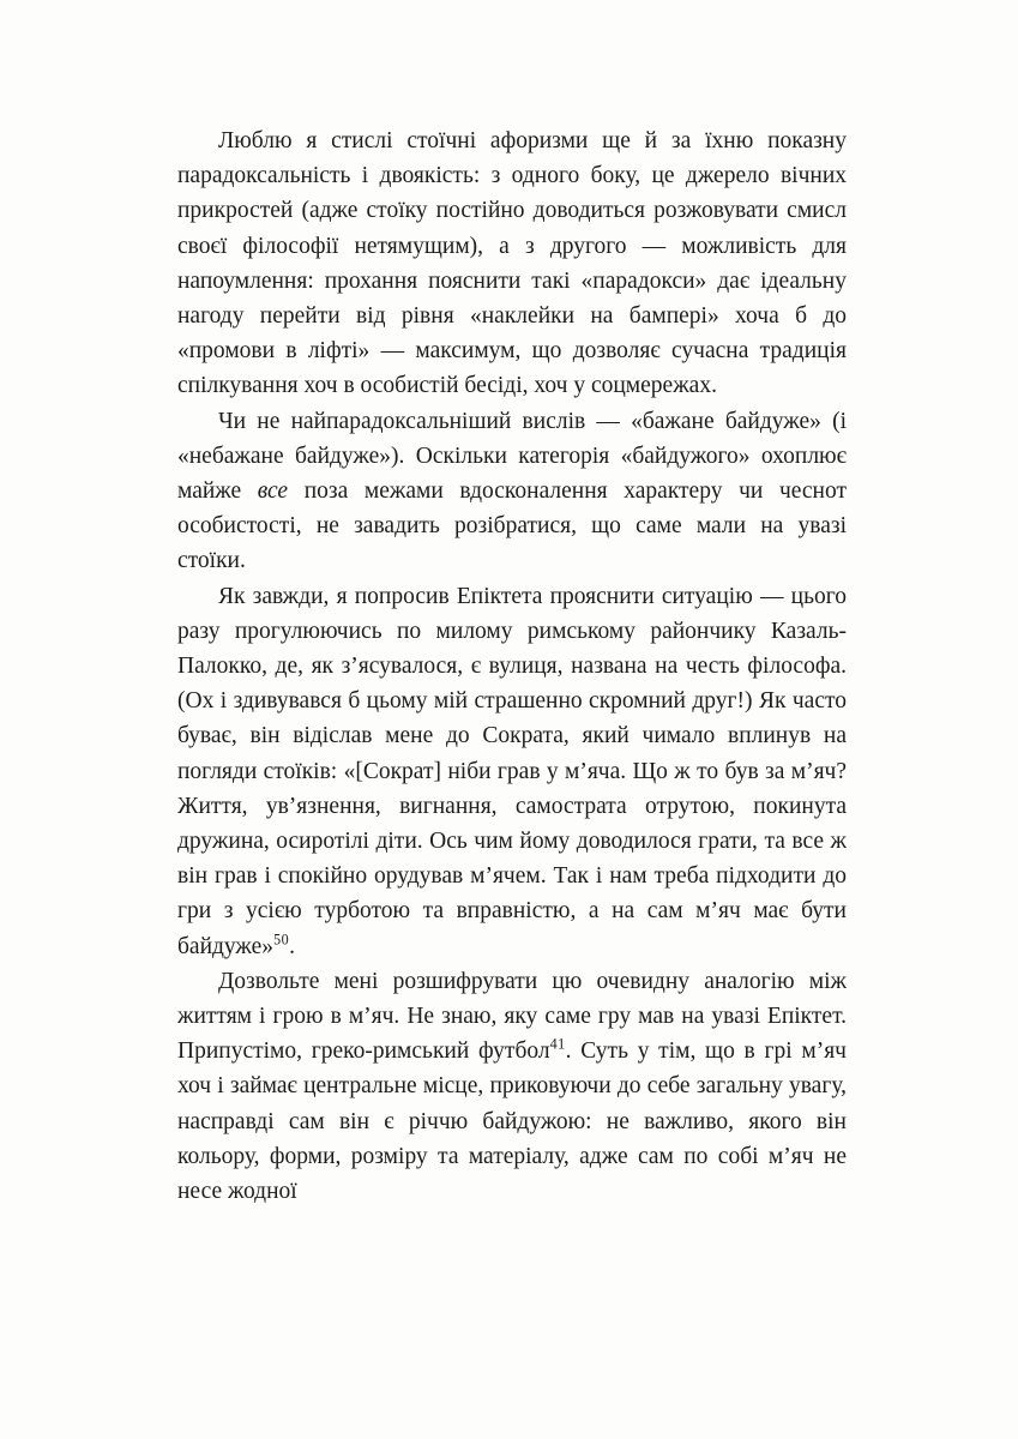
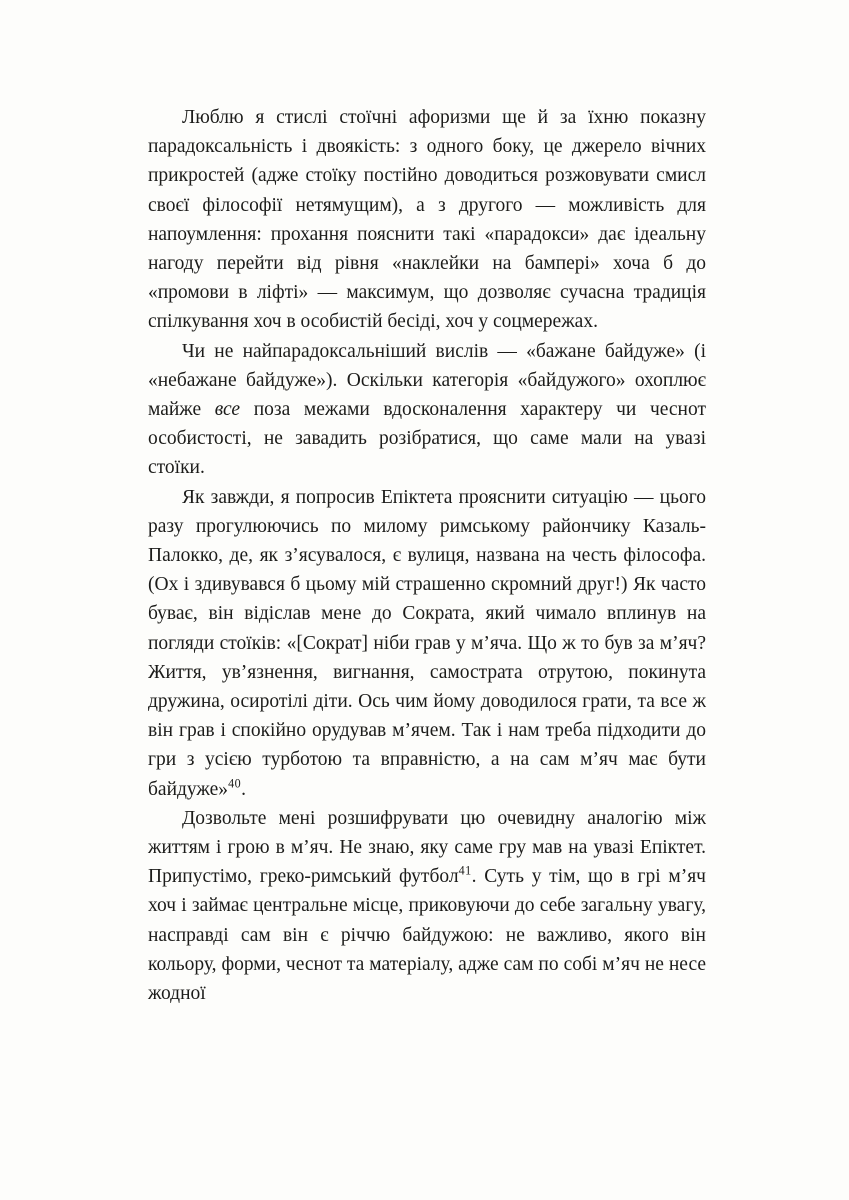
  Люблю я стислі стоїчні афоризми ще й за їхню показну парадоксальність і двоякість: з одного боку, це джерело вічних прикростей (адже стоїку постійно доводиться розжовувати смисл своєї філософії нетямущим), а з другого — можливість для напоумлення: прохання пояснити такі «парадокси» дає ідеальну нагоду перейти від рівня «наклейки на бампері» хоча б до «промови в ліфті» — максимум, що дозволяє сучасна традиція спілкування хоч в особистій бесіді, хоч у соцмережах.
  Чи не найпарадоксальніший вислів — «бажане байдуже» (і «небажане байдуже»). Оскільки категорія «байдужого» охоплює майже все поза межами вдосконалення характеру чи чеснот особистості, не завадить розібратися, що саме мали на увазі стоїки.
- Як завжди, я попросив Епіктета прояснити ситуацію — цього разу прогулюючись по милому римському райончику Казаль-Палокко, де, як з’ясувалося, є вулиця, названа на честь філософа. (Ох і здивувався б цьому мій страшенно скромний друг!) Як часто буває, він відіслав мене до Сократа, який чимало вплинув на погляди стоїків: «[Сократ] ніби грав у м’яча. Що ж то був за м’яч? Життя, ув’язнення, вигнання, самострата отрутою, покинута дружина, осиротілі діти. Ось чим йому доводилося грати, та все ж він грав і спокійно орудував м’ячем. Так і нам треба підходити до гри з усією турботою та вправністю, а на сам м’яч має бути байдуже»50.
+ Як завжди, я попросив Епіктета прояснити ситуацію — цього разу прогулюючись по милому римському райончику Казаль-Палокко, де, як з’ясувалося, є вулиця, названа на честь філософа. (Ох і здивувався б цьому мій страшенно скромний друг!) Як часто буває, він відіслав мене до Сократа, який чимало вплинув на погляди стоїків: «[Сократ] ніби грав у м’яча. Що ж то був за м’яч? Життя, ув’язнення, вигнання, самострата отрутою, покинута дружина, осиротілі діти. Ось чим йому доводилося грати, та все ж він грав і спокійно орудував м’ячем. Так і нам треба підходити до гри з усією турботою та вправністю, а на сам м’яч має бути байдуже»40.
- Дозвольте мені розшифрувати цю очевидну аналогію між життям і грою в м’яч. Не знаю, яку саме гру мав на увазі Епіктет. Припустімо, греко-римський футбол41. Суть у тім, що в грі м’яч хоч і займає центральне місце, приковуючи до себе загальну увагу, насправді сам він є річчю байдужою: не важливо, якого він кольору, форми, розміру та матеріалу, адже сам по собі м’яч не несе жодної
+ Дозвольте мені розшифрувати цю очевидну аналогію між життям і грою в м’яч. Не знаю, яку саме гру мав на увазі Епіктет. Припустімо, греко-римський футбол41. Суть у тім, що в грі м’яч хоч і займає центральне місце, приковуючи до себе загальну увагу, насправді сам він є річчю байдужою: не важливо, якого він кольору, форми, чеснот та матеріалу, адже сам по собі м’яч не несе жодної
